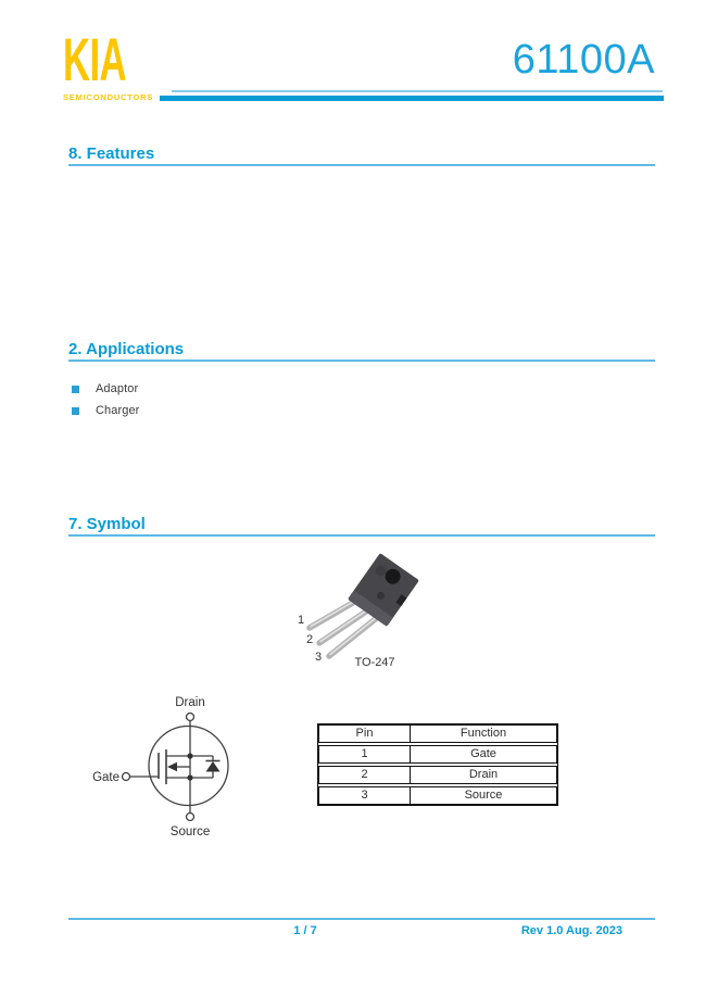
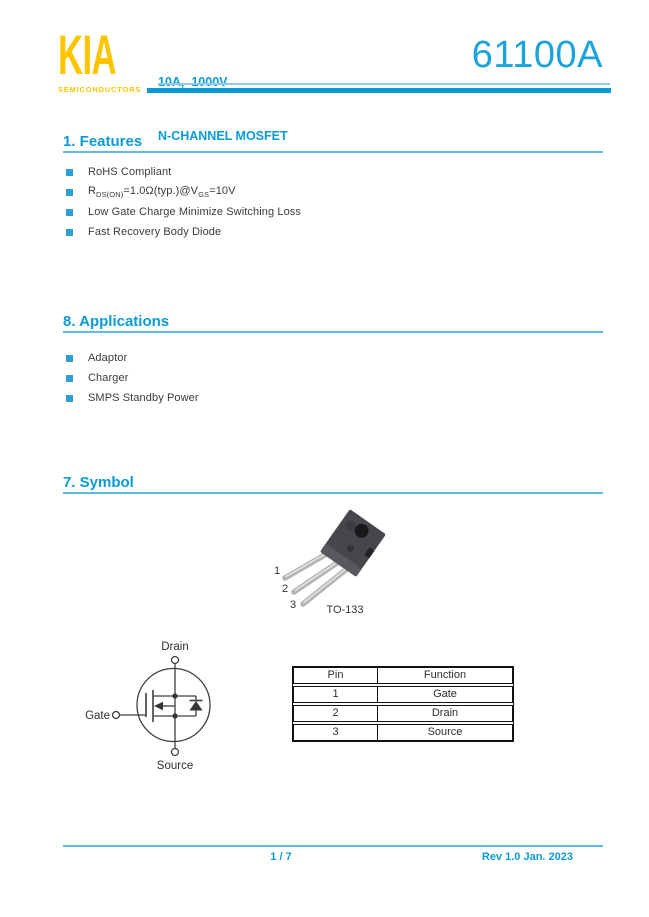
  KIA
  SEMICONDUCTORS
+ 10A, 1000V
+ N-CHANNEL MOSFET
  61100A
- 8. Features
+ 1. Features
+ RoHS Compliant
+ RDS(ON)=1.0Ω(typ.)@VGS=10V
+ Low Gate Charge Minimize Switching Loss
+ Fast Recovery Body Diode
- 2. Applications
+ 8. Applications
  Adaptor
  Charger
+ SMPS Standby Power
  7. Symbol
  1
  2
  3
- TO-247
+ TO-133
  Drain
  Gate
  Source
  Pin
  Function
  1
  Gate
  2
  Drain
  3
  Source
  1 / 7
- Rev 1.0 Aug. 2023
+ Rev 1.0 Jan. 2023
